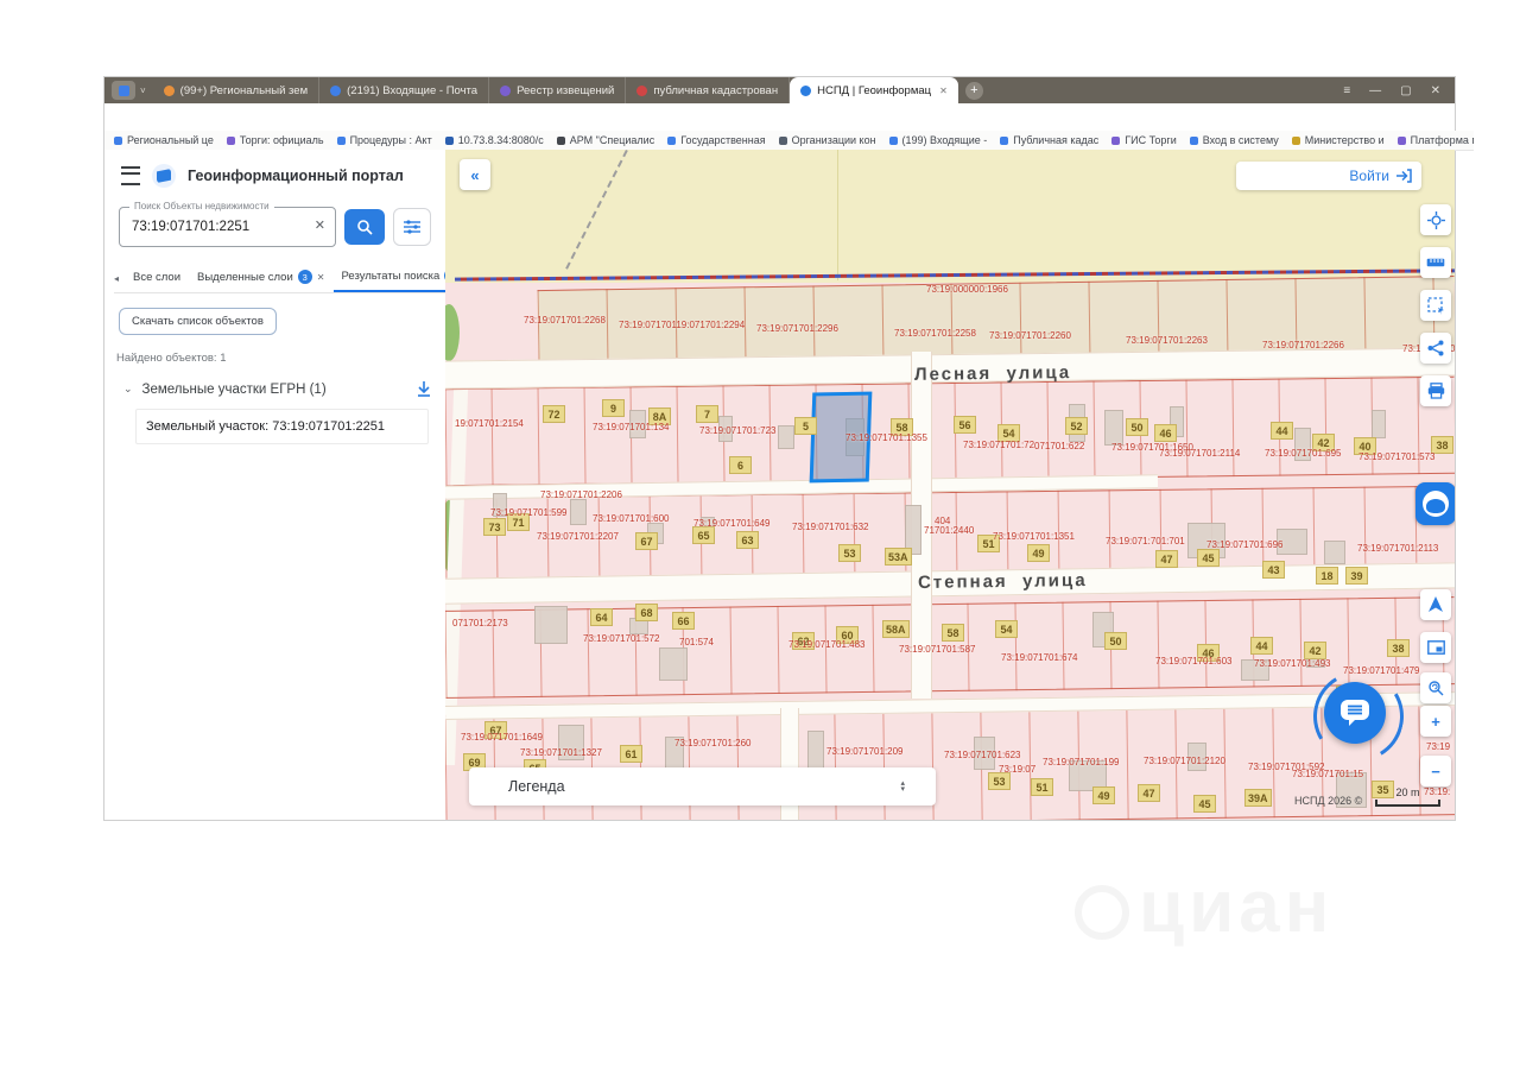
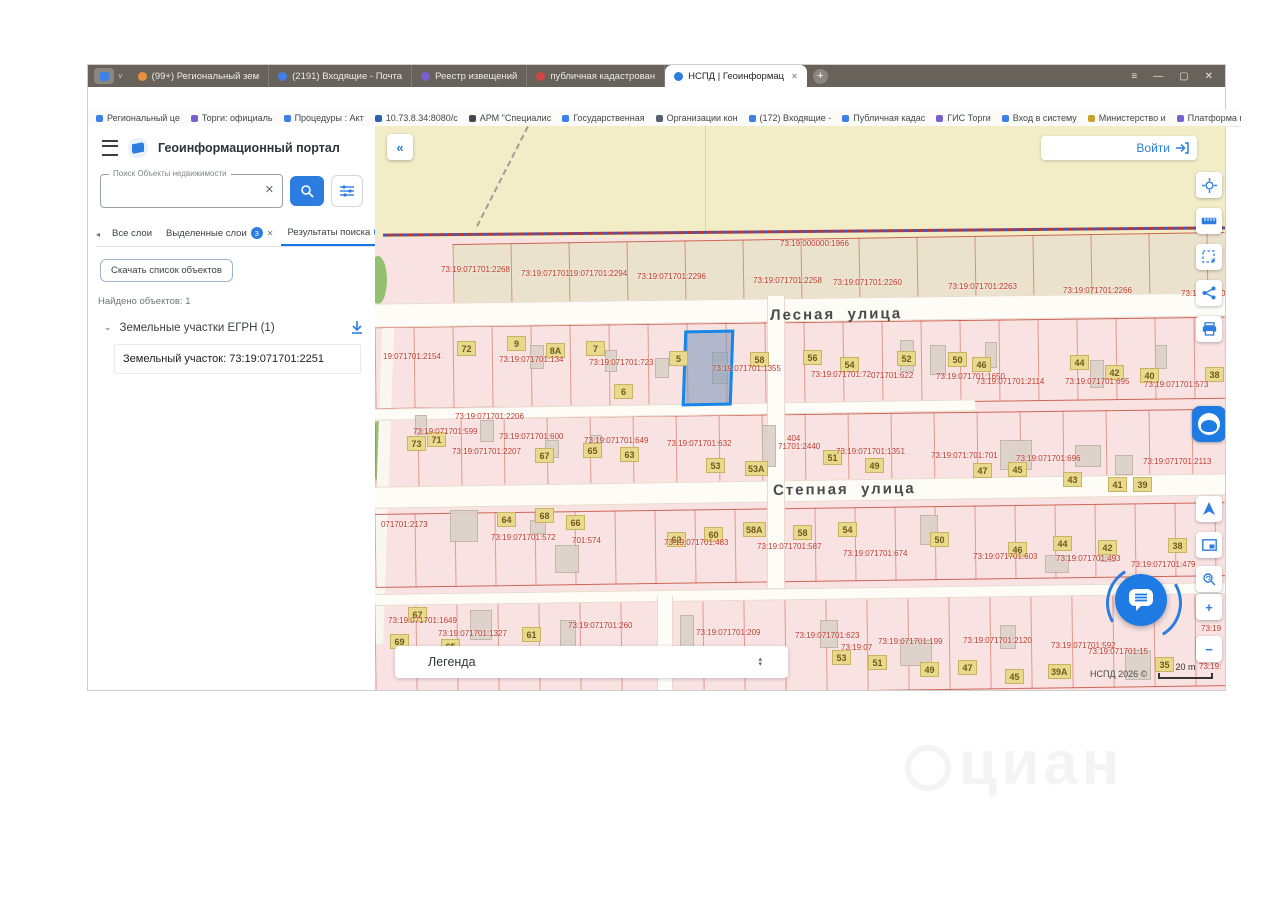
  ˅
  (99+) Региональный зем
  (2191) Входящие - Почта
  Реестр извещений
  публичная кадастрован
  НСПД | Геоинформац
  ✕
  +
  ≡
  —
  ▢
  ✕
  Региональный це
  Торги: официаль
  Процедуры : Акт
  10.73.8.34:8080/с
  АРМ "Специалис
  Государственная
  Организации кон
- (199) Входящие -
+ (172) Входящие -
  Публичная кадас
  ГИС Торги
  Вход в систему
  Министерство и
  Платформа г
  Геоинформационный портал
  Поиск Объекты недвижимости
- 73:19:071701:2251
  ✕
  ◂
  Все слои
  Выделенные слои
  3
  ✕
  Результаты поиска
  Скачать список объектов
  Найдено объектов: 1
  ⌄
  Земельные участки ЕГРН (1)
  Земельный участок: 73:19:071701:2251
  Лесная улица
  Степная улица
  72
  9
  8A
  7
  5
  6
  58
  56
  54
  52
  50
  46
  44
  42
  40
  38
  73
  71
  67
  65
  63
  53
  53A
  51
  49
  47
  45
  43
- 18
+ 41
  39
  64
  68
  66
  62
  60
  58A
  58
  54
  50
  46
  44
  42
  38
  69
  67
  61
  53
  51
  49
  47
  45
  39A
  35
  73:19:000000:1966
  73:19:071701:2268
  73:19:07170119:071701:2294
  73:19:071701:2296
  73:19:071701:2258
  73:19:071701:2260
  73:19:071701:2263
  73:19:071701:2266
  19:071701:2154
  73:19:071701:134
  73:19:071701:723
  73:19:071701:1355
  73:19:071701:72
  071701:622
  73:19:071701:1650
  73:19:071701:2114
  73:19:071701:695
  73:19:071701:573
  73:19:071701:2206
  73:19:071701:599
  73:19:071701:600
  73:19:071701:2207
  73:19:071701:649
  73:19:071701:632
  404
  71701:2440
  73:19:071701:1351
  73:19:071:701:701
  73:19:071701:696
  73:19:071701:2113
  071701:2173
  73:19:071701:572
  701:574
  73:19:071701:483
  73:19:071701:587
  73:19:071701:674
  73:19:071701:603
  73:19:071701:493
  73:19:071701:479
  73:19:071701:1649
  73:19:071701:1327
  73:19:071701:260
  73:19:071701:209
  73:19:071701:623
  73:19:07
  73:19:071701:199
  73:19:071701:2120
  73:19:071701:592
  73:19:071701:15
  73:19
  73:19:
  «
  Войти
  +
  −
  Легенда
  НСПД 2026 ©
  20 m
